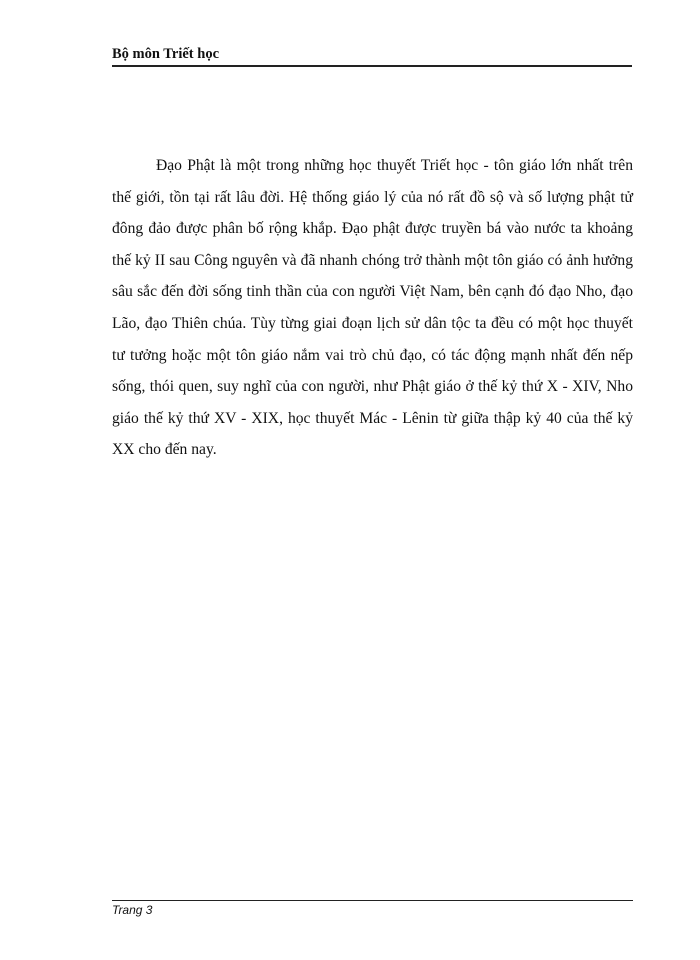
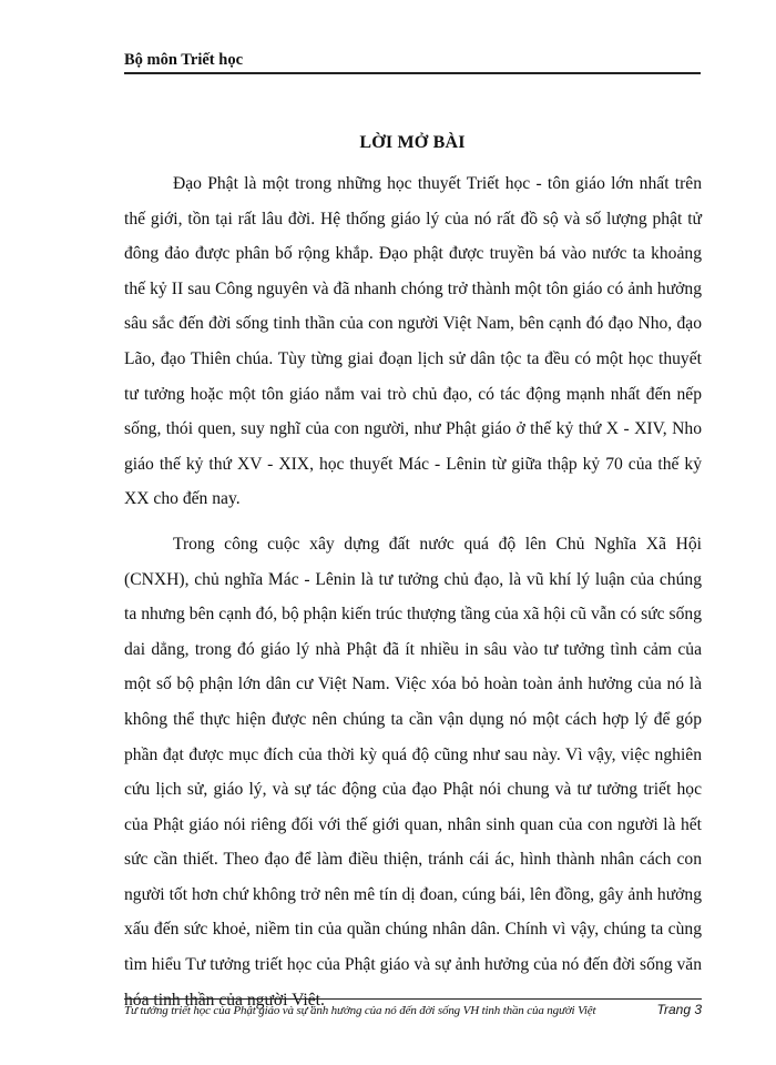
  Bộ môn Triết học
+ LỜI MỞ BÀI
- Đạo Phật là một trong những học thuyết Triết học - tôn giáo lớn nhất trên thế giới, tồn tại rất lâu đời. Hệ thống giáo lý của nó rất đồ sộ và số lượng phật tử đông đảo được phân bố rộng khắp. Đạo phật được truyền bá vào nước ta khoảng thế kỷ II sau Công nguyên và đã nhanh chóng trở thành một tôn giáo có ảnh hưởng sâu sắc đến đời sống tinh thần của con người Việt Nam, bên cạnh đó đạo Nho, đạo Lão, đạo Thiên chúa. Tùy từng giai đoạn lịch sử dân tộc ta đều có một học thuyết tư tưởng hoặc một tôn giáo nắm vai trò chủ đạo, có tác động mạnh nhất đến nếp sống, thói quen, suy nghĩ của con người, như Phật giáo ở thế kỷ thứ X - XIV, Nho giáo thế kỷ thứ XV - XIX, học thuyết Mác - Lênin từ giữa thập kỷ 40 của thế kỷ XX cho đến nay.
+ Đạo Phật là một trong những học thuyết Triết học - tôn giáo lớn nhất trên thế giới, tồn tại rất lâu đời. Hệ thống giáo lý của nó rất đồ sộ và số lượng phật tử đông đảo được phân bố rộng khắp. Đạo phật được truyền bá vào nước ta khoảng thế kỷ II sau Công nguyên và đã nhanh chóng trở thành một tôn giáo có ảnh hưởng sâu sắc đến đời sống tinh thần của con người Việt Nam, bên cạnh đó đạo Nho, đạo Lão, đạo Thiên chúa. Tùy từng giai đoạn lịch sử dân tộc ta đều có một học thuyết tư tưởng hoặc một tôn giáo nắm vai trò chủ đạo, có tác động mạnh nhất đến nếp sống, thói quen, suy nghĩ của con người, như Phật giáo ở thế kỷ thứ X - XIV, Nho giáo thế kỷ thứ XV - XIX, học thuyết Mác - Lênin từ giữa thập kỷ 70 của thế kỷ XX cho đến nay.
+ Trong công cuộc xây dựng đất nước quá độ lên Chủ Nghĩa Xã Hội (CNXH), chủ nghĩa Mác - Lênin là tư tưởng chủ đạo, là vũ khí lý luận của chúng ta nhưng bên cạnh đó, bộ phận kiến trúc thượng tầng của xã hội cũ vẫn có sức sống dai dẳng, trong đó giáo lý nhà Phật đã ít nhiều in sâu vào tư tưởng tình cảm của một số bộ phận lớn dân cư Việt Nam. Việc xóa bỏ hoàn toàn ảnh hưởng của nó là không thể thực hiện được nên chúng ta cần vận dụng nó một cách hợp lý để góp phần đạt được mục đích của thời kỳ quá độ cũng như sau này. Vì vậy, việc nghiên cứu lịch sử, giáo lý, và sự tác động của đạo Phật nói chung và tư tưởng triết học của Phật giáo nói riêng đối với thế giới quan, nhân sinh quan của con người là hết sức cần thiết. Theo đạo để làm điều thiện, tránh cái ác, hình thành nhân cách con người tốt hơn chứ không trở nên mê tín dị đoan, cúng bái, lên đồng, gây ảnh hưởng xấu đến sức khoẻ, niềm tin của quần chúng nhân dân. Chính vì vậy, chúng ta cùng tìm hiểu Tư tưởng triết học của Phật giáo và sự ảnh hưởng của nó đến đời sống văn hóa tinh thần của người Việt.
+ Tư tưởng triết học của Phật giáo và sự ảnh hưởng của nó đến đời sống VH tinh thần của người Việt
  Trang 3
